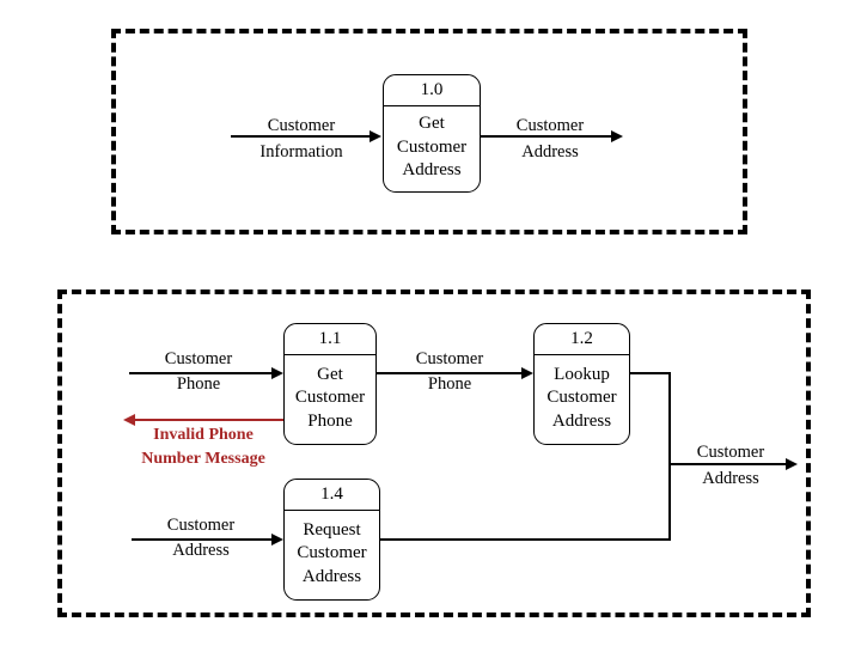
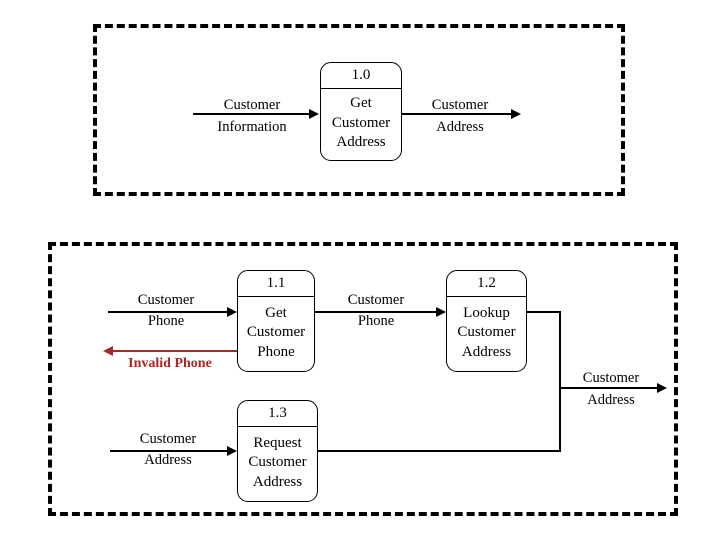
  Customer
  Information
  1.0
  Get
  Customer
  Address
  Customer
  Address
  Customer
  Phone
  Invalid Phone
- Number Message
  1.1
  Get
  Customer
  Phone
  Customer
  Phone
  1.2
  Lookup
  Customer
  Address
  Customer
  Address
- 1.4
+ 1.3
  Request
  Customer
  Address
  Customer
  Address
